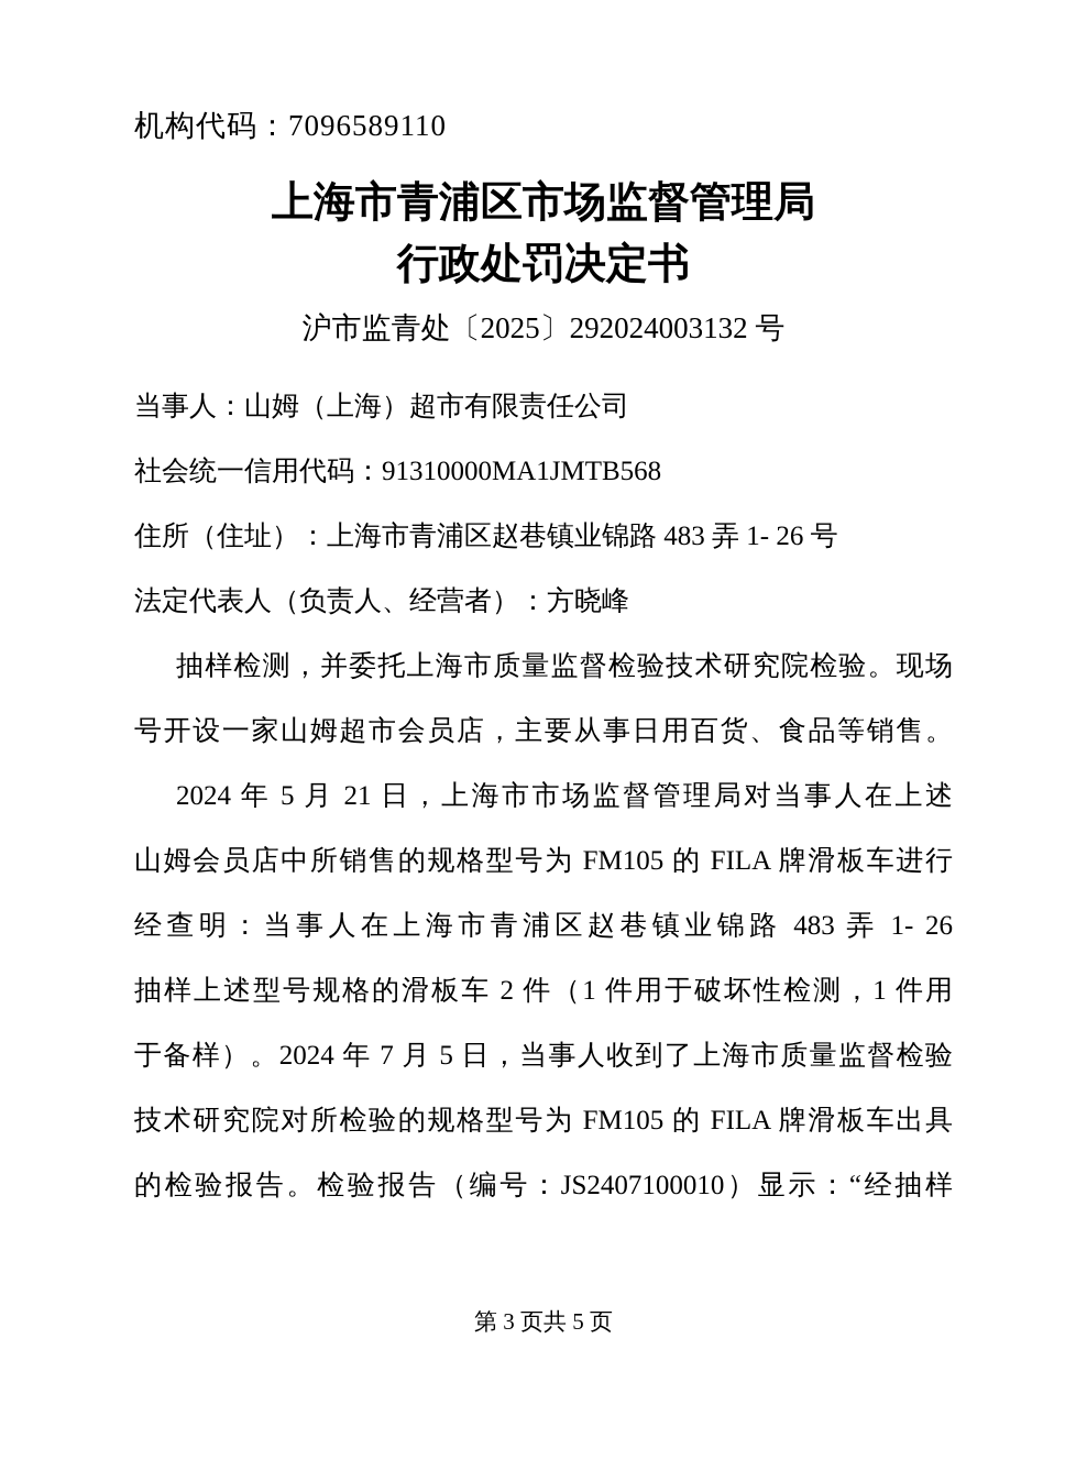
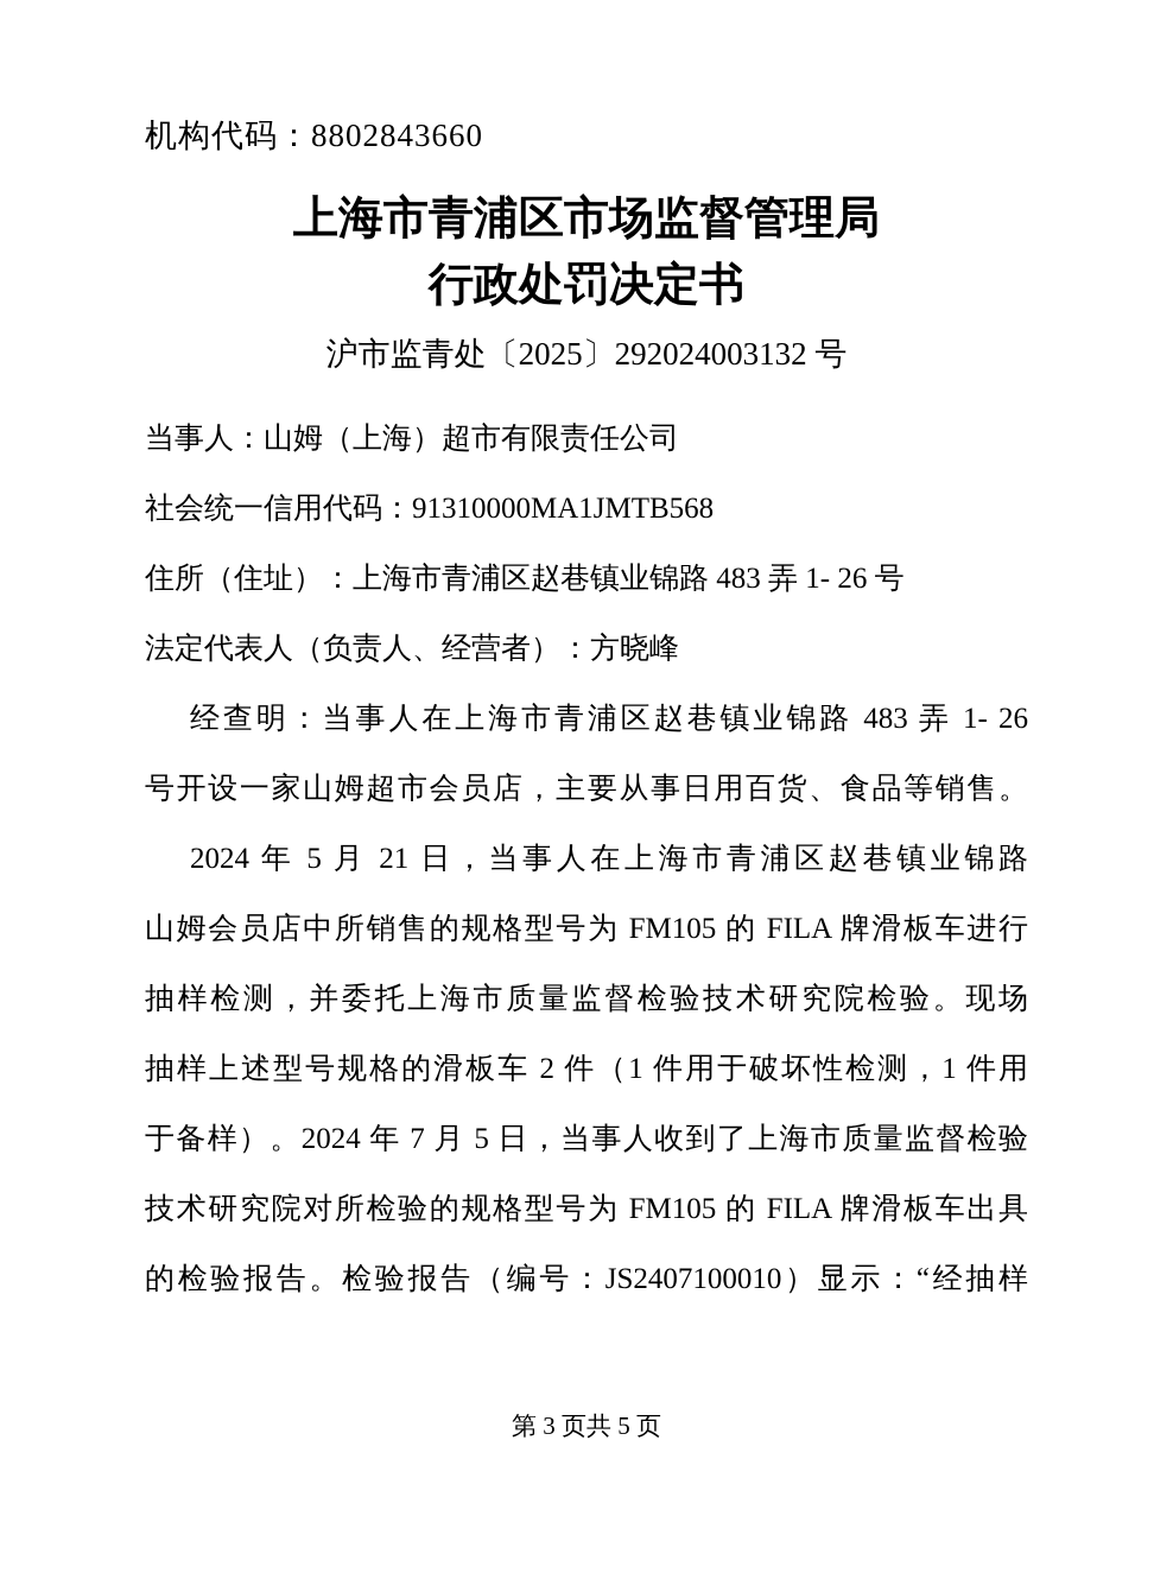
- 机构代码：7096589110
+ 机构代码：8802843660
  上海市青浦区市场监督管理局
  行政处罚决定书
  沪市监青处〔2025〕292024003132 号
  当事人：山姆（上海）超市有限责任公司
  社会统一信用代码：91310000MA1JMTB568
  住所（住址）：上海市青浦区赵巷镇业锦路 483 弄 1- 26 号
  法定代表人（负责人、经营者）：方晓峰
- 抽样检测，并委托上海市质量监督检验技术研究院检验。现场
+ 经查明：当事人在上海市青浦区赵巷镇业锦路 483 弄 1- 26
  号开设一家山姆超市会员店，主要从事日用百货、食品等销售。
- 2024 年 5 月 21 日，上海市市场监督管理局对当事人在上述
+ 2024 年 5 月 21 日，当事人在上海市青浦区赵巷镇业锦路
  山姆会员店中所销售的规格型号为 FM105 的 FILA 牌滑板车进行
- 经查明：当事人在上海市青浦区赵巷镇业锦路 483 弄 1- 26
+ 抽样检测，并委托上海市质量监督检验技术研究院检验。现场
  抽样上述型号规格的滑板车 2 件（1 件用于破坏性检测，1 件用
  于备样）。2024 年 7 月 5 日，当事人收到了上海市质量监督检验
  技术研究院对所检验的规格型号为 FM105 的 FILA 牌滑板车出具
  的检验报告。检验报告（编号：JS2407100010）显示：“经抽样
  第 3 页共 5 页
